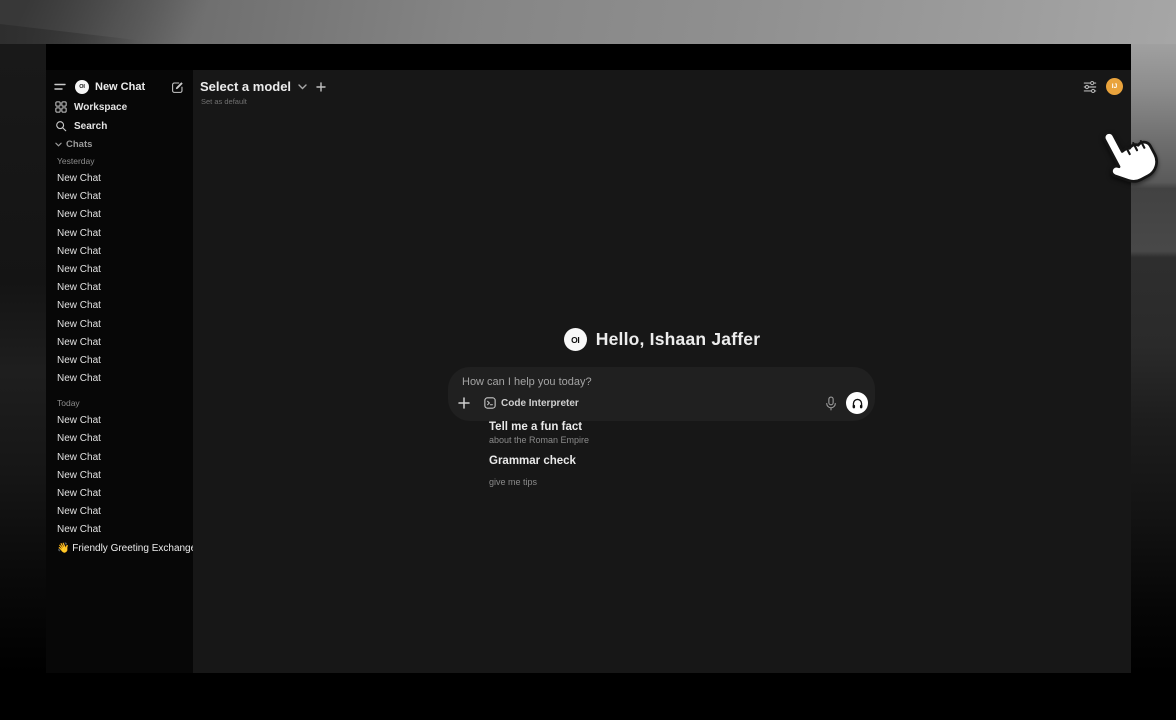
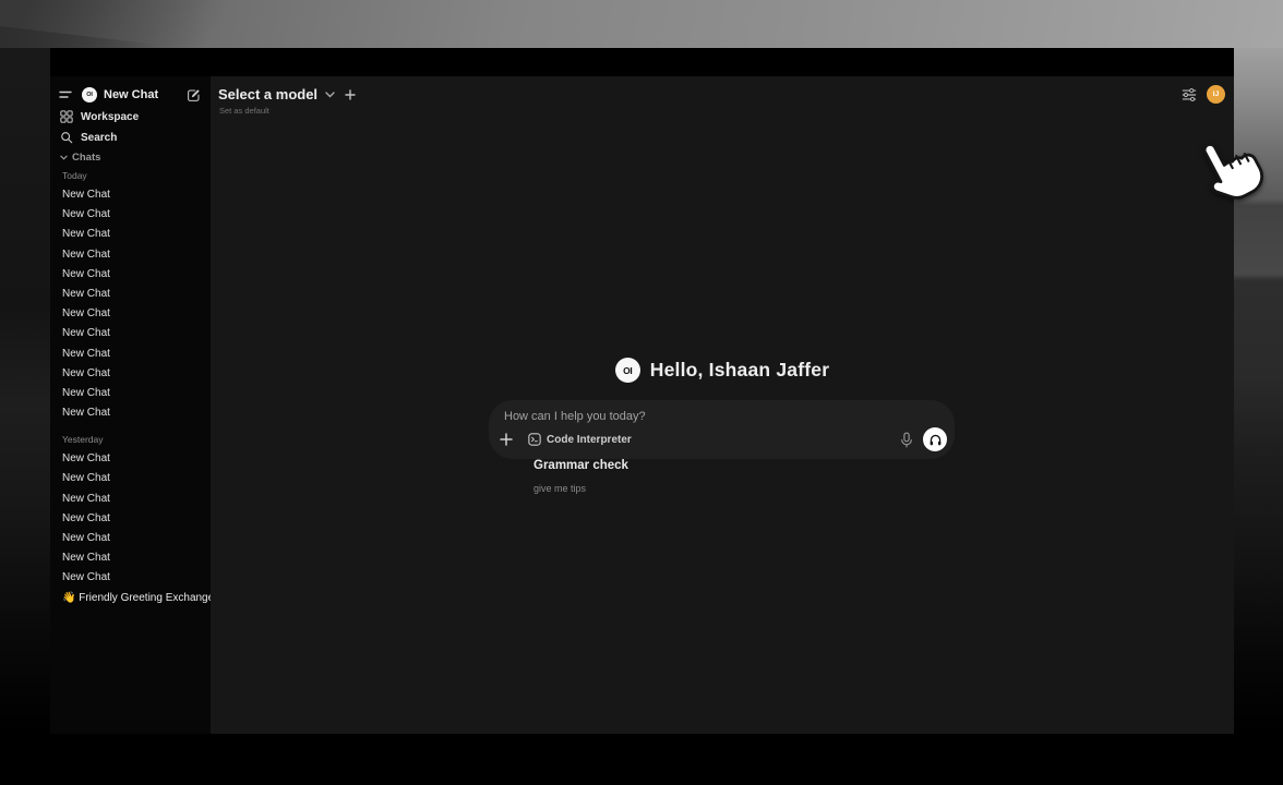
  New Chat
  Workspace
  Search
  Chats
- Yesterday
+ Today
  New Chat
  New Chat
  New Chat
  New Chat
  New Chat
  New Chat
  New Chat
  New Chat
  New Chat
  New Chat
  New Chat
  New Chat
- Today
+ Yesterday
  New Chat
  New Chat
  New Chat
  New Chat
  New Chat
  New Chat
  New Chat
  👋 Friendly Greeting Exchang
  Select a model
  Set as default
  OI
  Hello, Ishaan Jaffer
  How can I help you today?
  Code Interpreter
- Tell me a fun fact
- about the Roman Empire
  Grammar check
  give me tips
